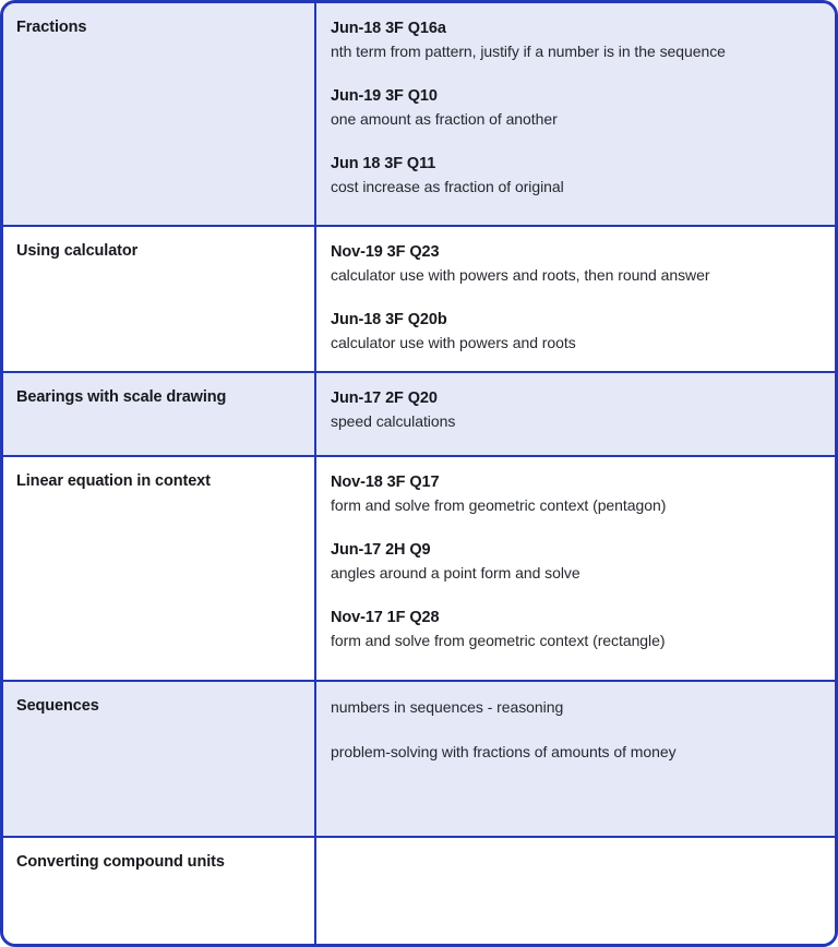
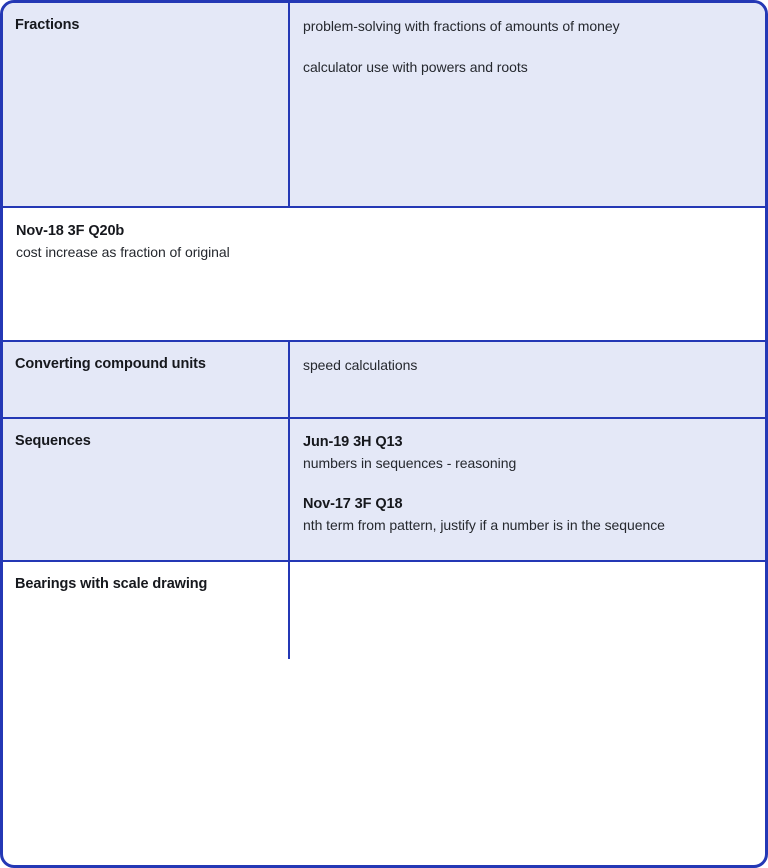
  Fractions
- Jun-18 3F Q16a
- nth term from pattern, justify if a number is in the sequence
+ problem-solving with fractions of amounts of money
- Jun-19 3F Q10
- one amount as fraction of another
- Jun 18 3F Q11
- cost increase as fraction of original
+ calculator use with powers and roots
- Using calculator
- Nov-19 3F Q23
- calculator use with powers and roots, then round answer
- Jun-18 3F Q20b
+ Nov-18 3F Q20b
- calculator use with powers and roots
+ cost increase as fraction of original
- Bearings with scale drawing
+ Converting compound units
- Jun-17 2F Q20
  speed calculations
- Linear equation in context
- Nov-18 3F Q17
- form and solve from geometric context (pentagon)
- Jun-17 2H Q9
- angles around a point form and solve
- Nov-17 1F Q28
- form and solve from geometric context (rectangle)
  Sequences
+ Jun-19 3H Q13
  numbers in sequences - reasoning
+ Nov-17 3F Q18
- problem-solving with fractions of amounts of money
+ nth term from pattern, justify if a number is in the sequence
- Converting compound units
+ Bearings with scale drawing
